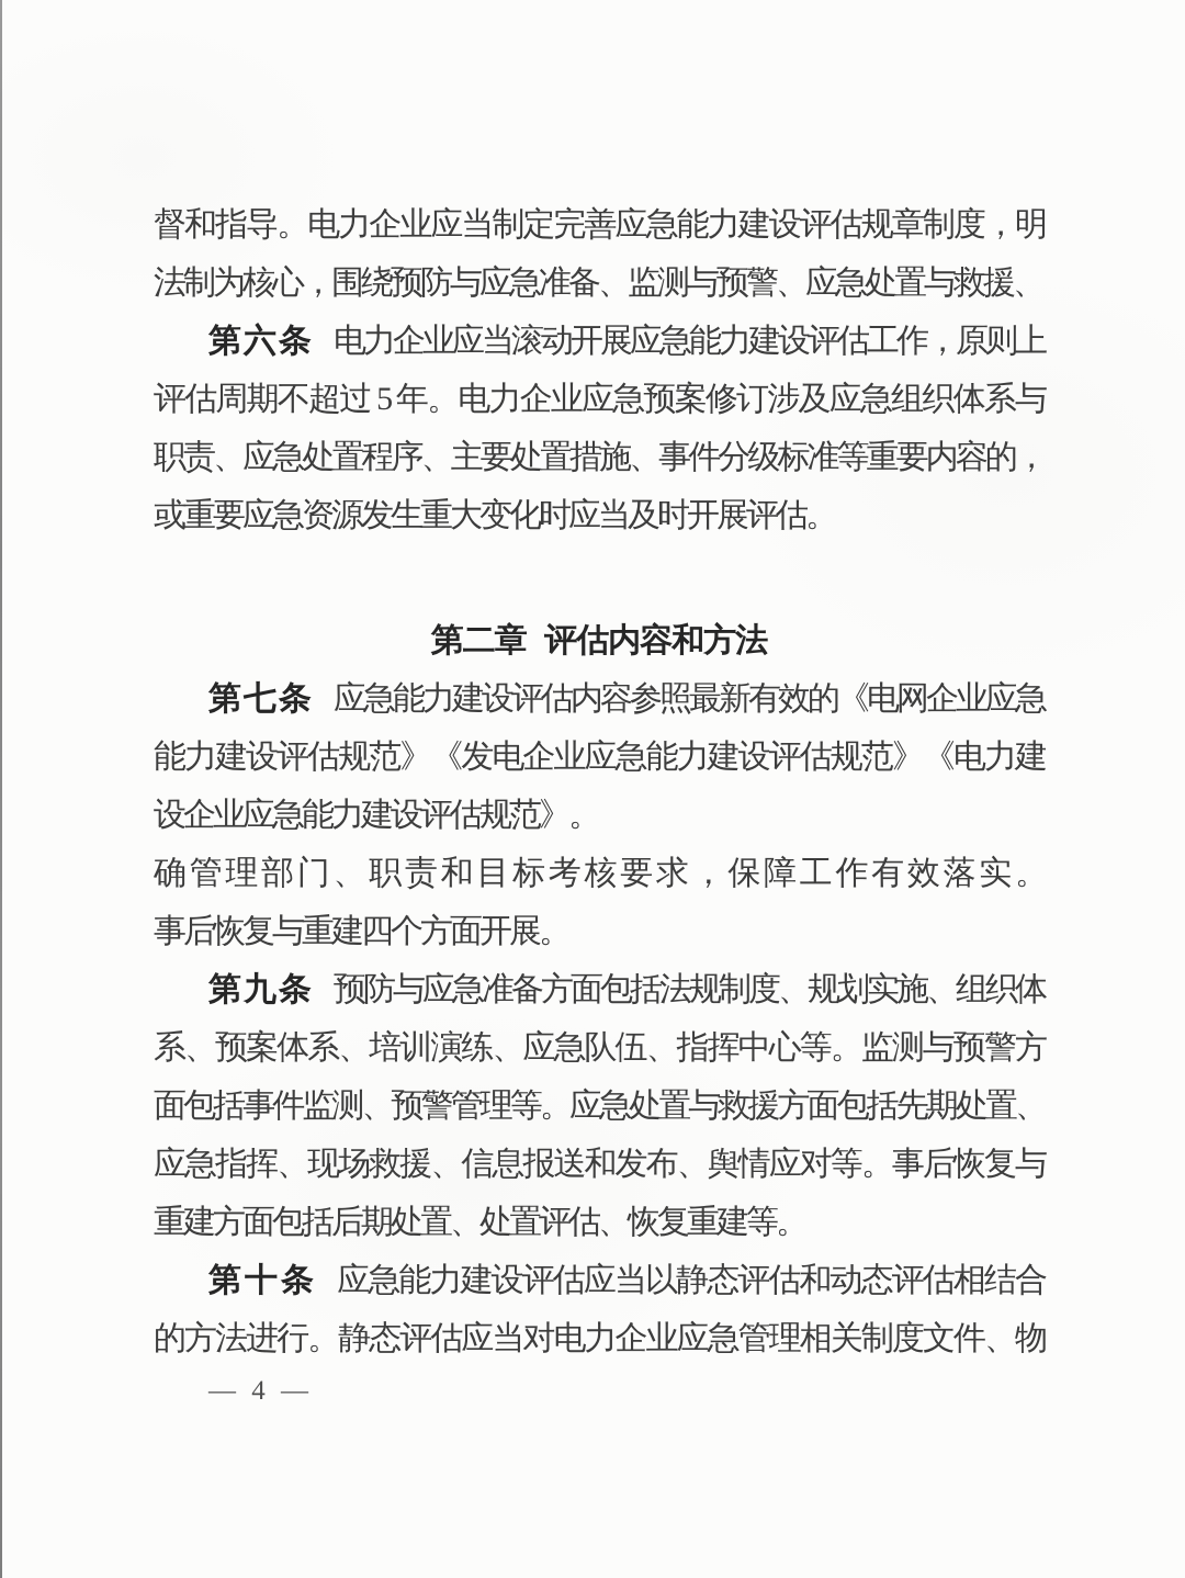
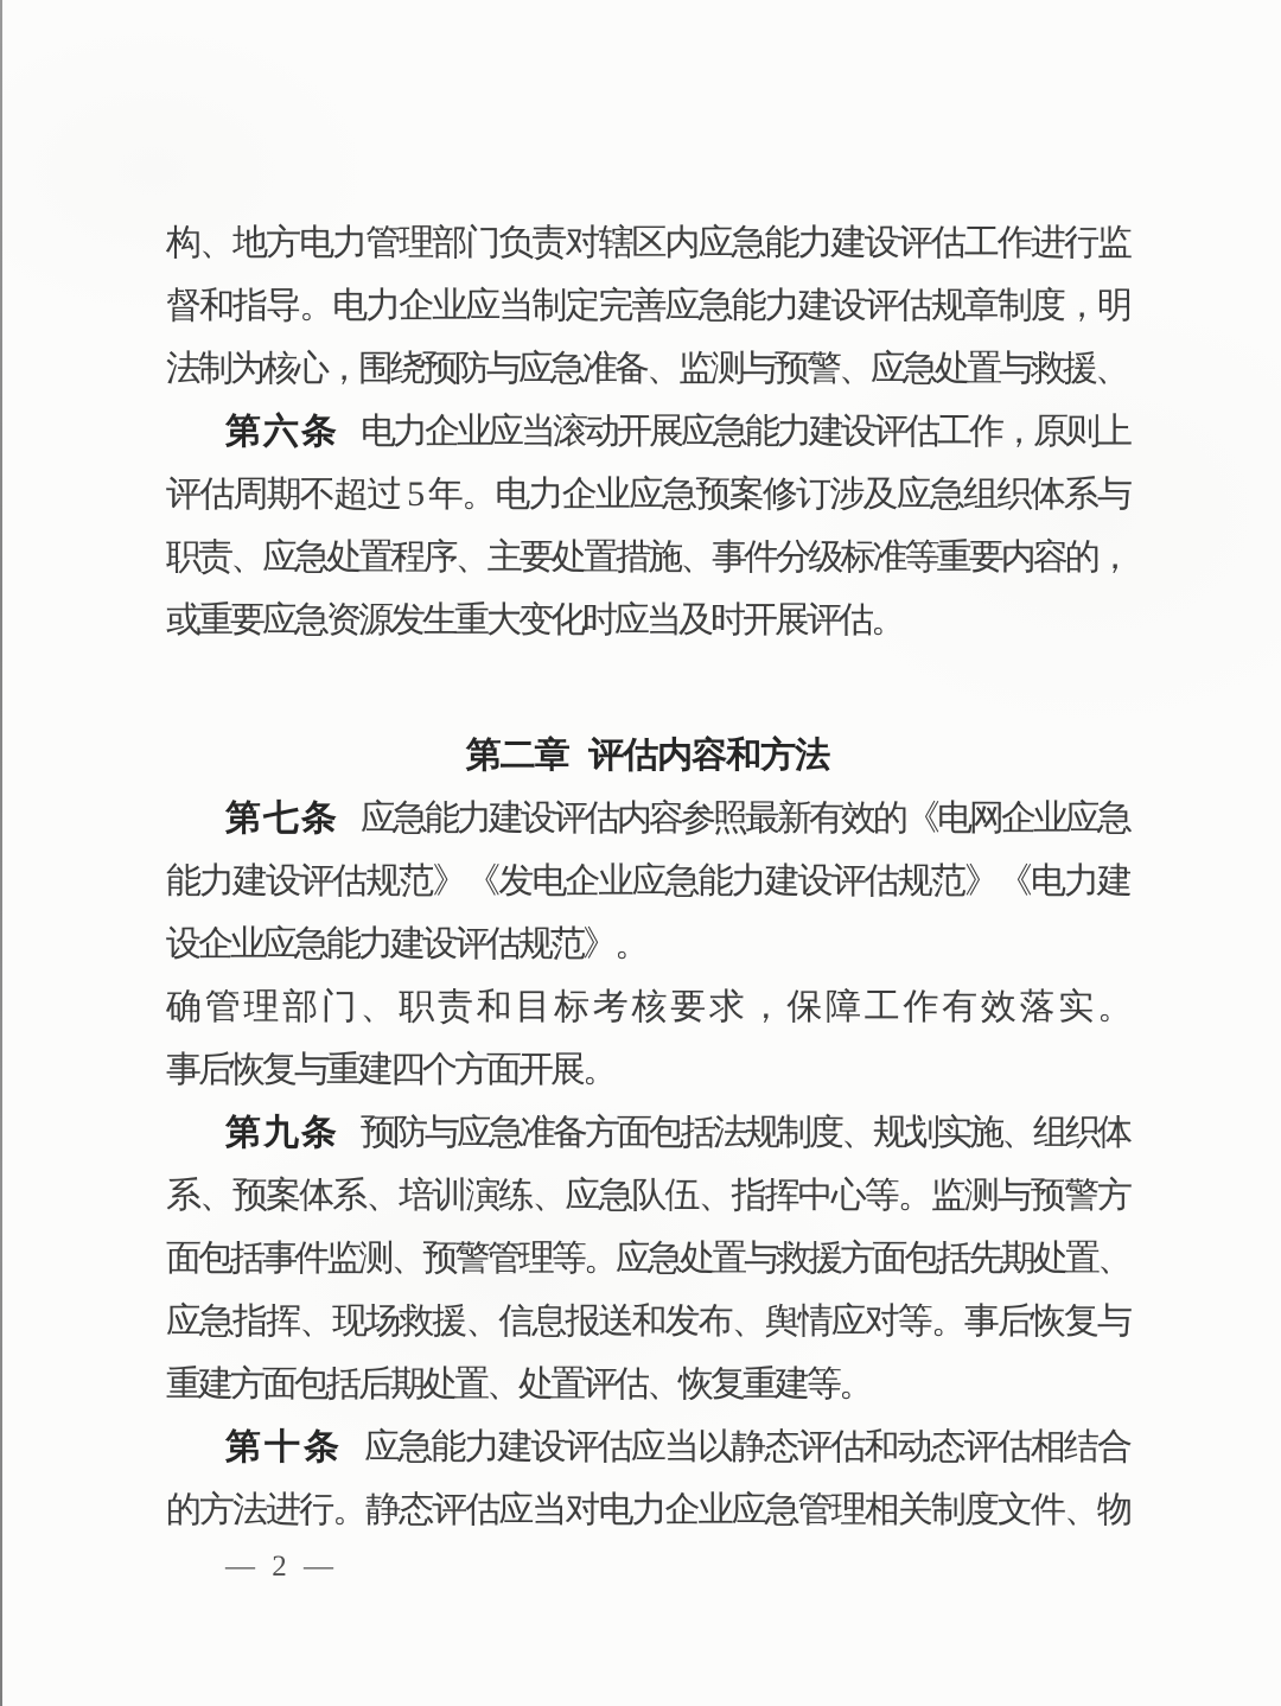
+ 构、地方电力管理部门负责对辖区内应急能力建设评估工作进行监
  督和指导。电力企业应当制定完善应急能力建设评估规章制度，明
  法制为核心，围绕预防与应急准备、监测与预警、应急处置与救援、
  第六条 电力企业应当滚动开展应急能力建设评估工作，原则上
  评估周期不超过 5 年。电力企业应急预案修订涉及应急组织体系与
  职责、应急处置程序、主要处置措施、事件分级标准等重要内容的，
  或重要应急资源发生重大变化时应当及时开展评估。
  第二章 评估内容和方法
  第七条 应急能力建设评估内容参照最新有效的《电网企业应急
  能力建设评估规范》《发电企业应急能力建设评估规范》《电力建
  设企业应急能力建设评估规范》。
  确管理部门、职责和目标考核要求，保障工作有效落实。
  事后恢复与重建四个方面开展。
  第九条 预防与应急准备方面包括法规制度、规划实施、组织体
  系、预案体系、培训演练、应急队伍、指挥中心等。监测与预警方
  面包括事件监测、预警管理等。应急处置与救援方面包括先期处置、
  应急指挥、现场救援、信息报送和发布、舆情应对等。事后恢复与
  重建方面包括后期处置、处置评估、恢复重建等。
  第十条 应急能力建设评估应当以静态评估和动态评估相结合
  的方法进行。静态评估应当对电力企业应急管理相关制度文件、物
- — 4 —
+ — 2 —
